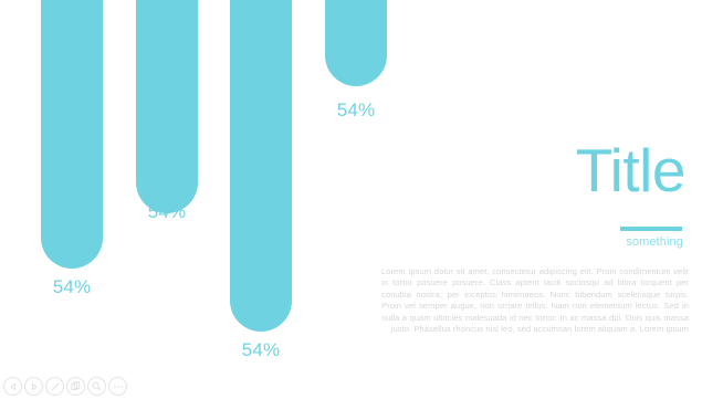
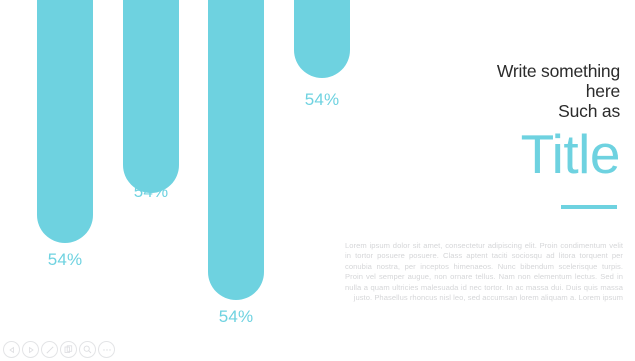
  54%
  54%
  54%
  54%
+ Write something
+ here
+ Such as
  Title
- something
  Lorem ipsum dolor sit amet, consectetur adipiscing elit. Proin condimentum velit in tortor posuere posuere. Class aptent taciti sociosqu ad litora torquent per conubia nostra, per inceptos himenaeos. Nunc bibendum scelerisque turpis. Proin vel semper augue, non ornare tellus. Nam non elementum lectus. Sed in nulla a quam ultricies malesuada id nec tortor. In ac massa dui. Duis quis massa justo. Phasellus rhoncus nisl leo, sed accumsan lorem aliquam a. Lorem ipsum
